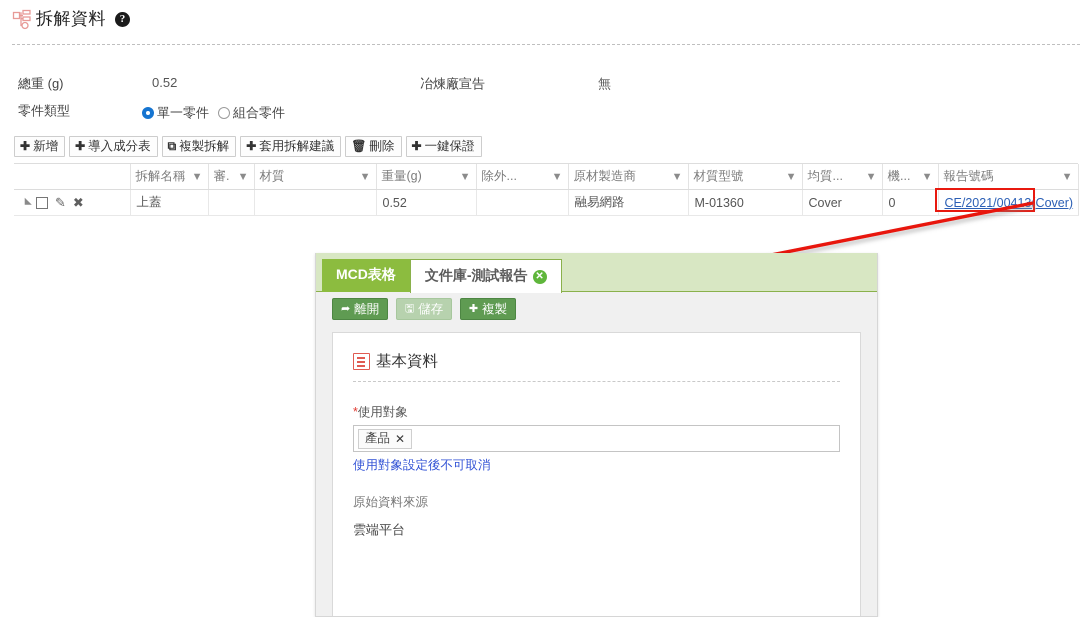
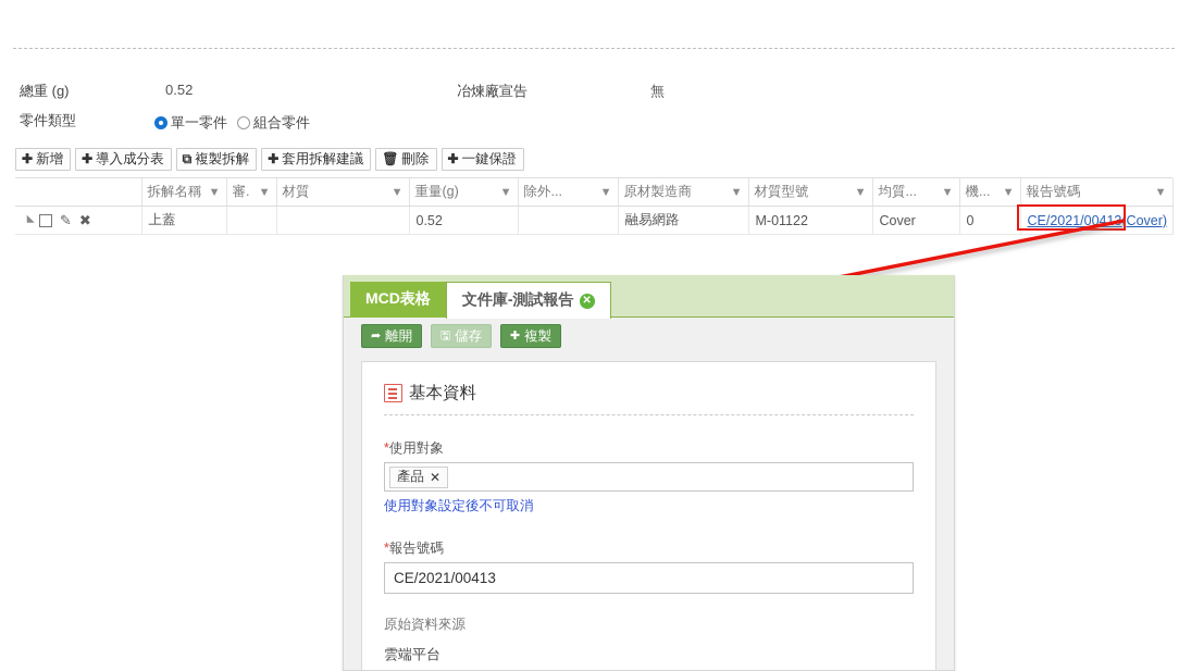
- 拆解資料
- ?
  總重 (g)
  0.52
  冶煉廠宣告
  無
  零件類型
  單一零件
  組合零件
  ✚
  新增
  ✚
  導入成分表
  ⧉
  複製拆解
  ✚
  套用拆解建議
  🗑
  刪除
  ✚
  一鍵保證
  	拆解名稱 ▼	審. ▼	材質 ▼	重量(g) ▼	除外... ▼	原材製造商 ▼	材質型號 ▼	均質... ▼	機... ▼	報告號碼 ▼
- ✎ ✖	上蓋			0.52		融易網路	M-01360	Cover	0	CE/2021/0041 (Cover)
+ ✎ ✖	上蓋			0.52		融易網路	M-01122	Cover	0	CE/2021/0041 (Cover)
  MCD表格
  文件庫-測試報告
  ✕
  ➦
  離開
  🖫
  儲存
  ✚
  複製
  基本資料
  *使用對象
  產品
  ✕
  使用對象設定後不可取消
+ *報告號碼
+ CE/2021/00413
  原始資料來源
  雲端平台
